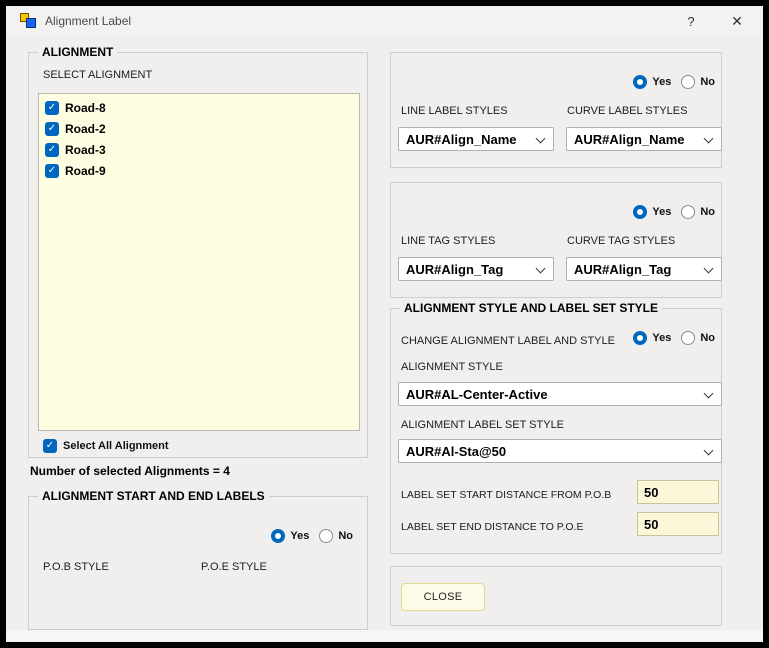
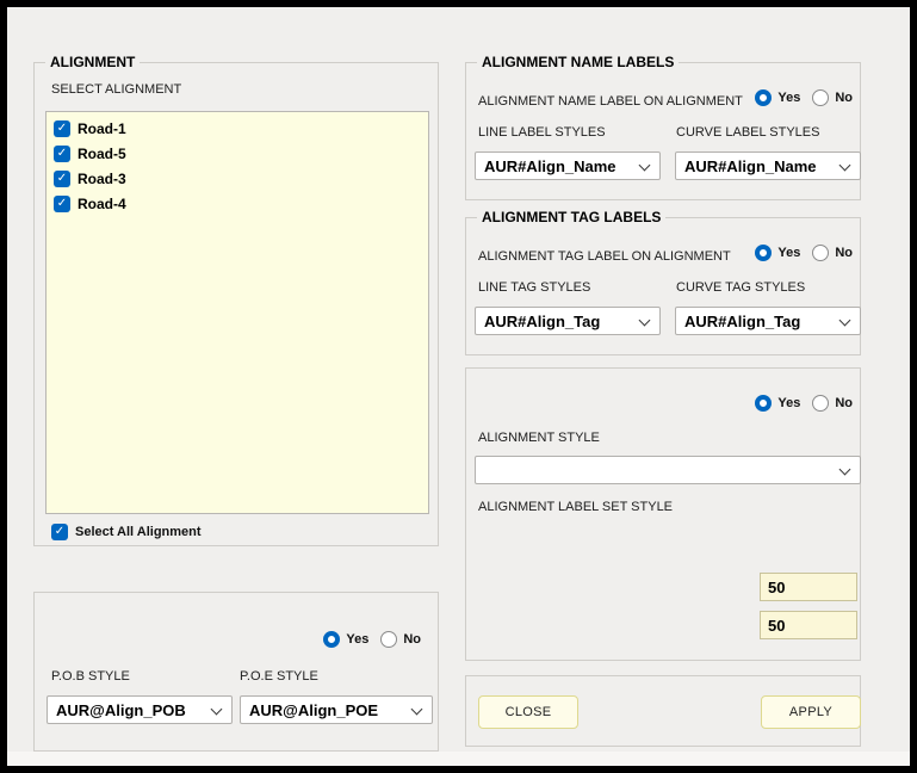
- Alignment Label
- ?
- ✕
  ALIGNMENT
  SELECT ALIGNMENT
  ✓
- Road-8
+ Road-1
  ✓
- Road-2
+ Road-5
  ✓
  Road-3
  ✓
- Road-9
+ Road-4
  ✓
  Select All Alignment
- Number of selected Alignments = 4
- ALIGNMENT START AND END LABELS
  Yes
  No
  P.O.B STYLE
  P.O.E STYLE
+ AUR@Align_POB
+ AUR@Align_POE
+ ALIGNMENT NAME LABELS
+ ALIGNMENT NAME LABEL ON ALIGNMENT
  Yes
  No
  LINE LABEL STYLES
  CURVE LABEL STYLES
  AUR#Align_Name
  AUR#Align_Name
+ ALIGNMENT TAG LABELS
+ ALIGNMENT TAG LABEL ON ALIGNMENT
  Yes
  No
  LINE TAG STYLES
  CURVE TAG STYLES
  AUR#Align_Tag
  AUR#Align_Tag
- ALIGNMENT STYLE AND LABEL SET STYLE
- CHANGE ALIGNMENT LABEL AND STYLE
  Yes
  No
  ALIGNMENT STYLE
- AUR#AL-Center-Active
  ALIGNMENT LABEL SET STYLE
- AUR#Al-Sta@50
- LABEL SET START DISTANCE FROM P.O.B
  50
- LABEL SET END DISTANCE TO P.O.E
  50
  CLOSE
+ APPLY
